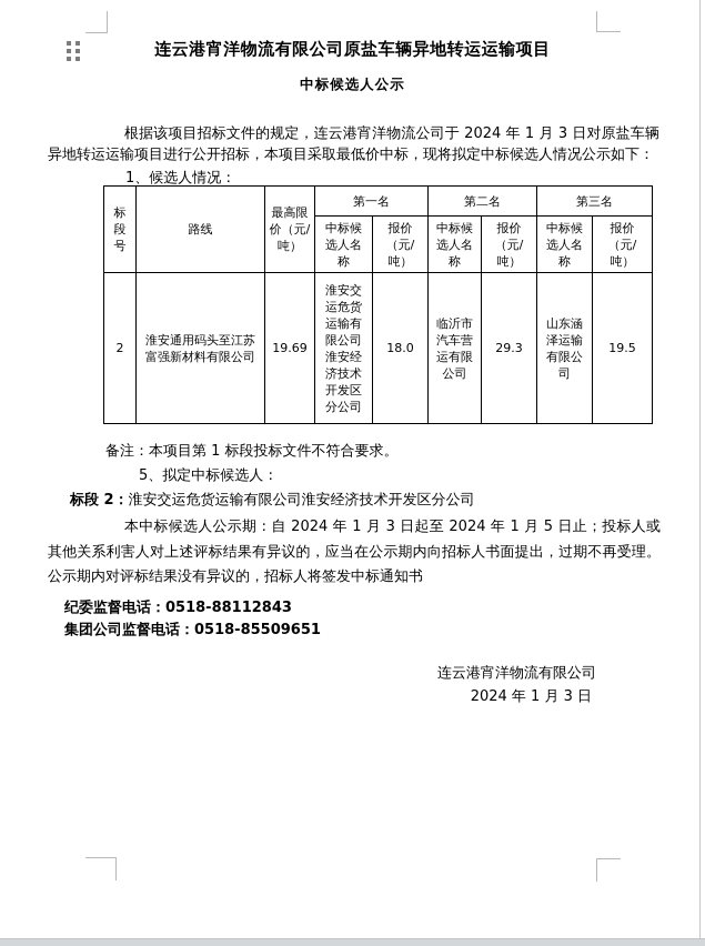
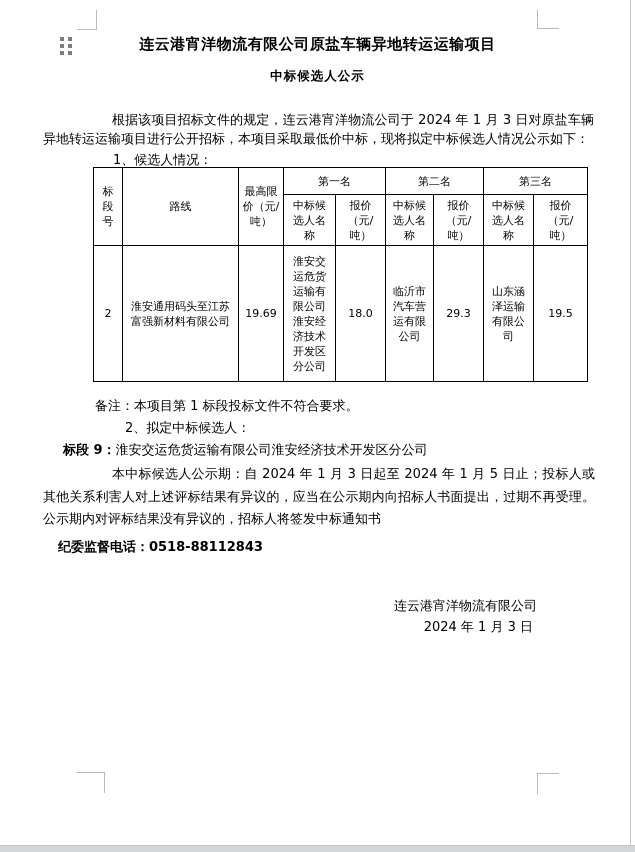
  连云港宵洋物流有限公司原盐车辆异地转运运输项目
  中标候选人公示
  根据该项目招标文件的规定，连云港宵洋物流公司于 2024 年 1 月 3 日对原盐车辆异地转运运输项目进行公开招标，本项目采取最低价中标，现将拟定中标候选人情况公示如下：
  1、候选人情况：
  标段号	路线	最高限价（元/吨）	第一名	第二名	第三名
  中标候选人名称	报价（元/吨）	中标候选人名称	报价（元/吨）	中标候选人名称	报价（元/吨）
  2	淮安通用码头至江苏富强新材料有限公司	19.69	淮安交运危货运输有限公司淮安经济技术开发区分公司	18.0	临沂市汽车营运有限公司	29.3	山东涵泽运输有限公司	19.5
  备注：本项目第 1 标段投标文件不符合要求。
- 5、拟定中标候选人：
+ 2、拟定中标候选人：
- 标段 2：淮安交运危货运输有限公司淮安经济技术开发区分公司
+ 标段 9：淮安交运危货运输有限公司淮安经济技术开发区分公司
  本中标候选人公示期：自 2024 年 1 月 3 日起至 2024 年 1 月 5 日止；投标人或其他关系利害人对上述评标结果有异议的，应当在公示期内向招标人书面提出，过期不再受理。公示期内对评标结果没有异议的，招标人将签发中标通知书
  纪委监督电话：0518-88112843
- 集团公司监督电话：0518-85509651
  连云港宵洋物流有限公司
  2024 年 1 月 3 日
